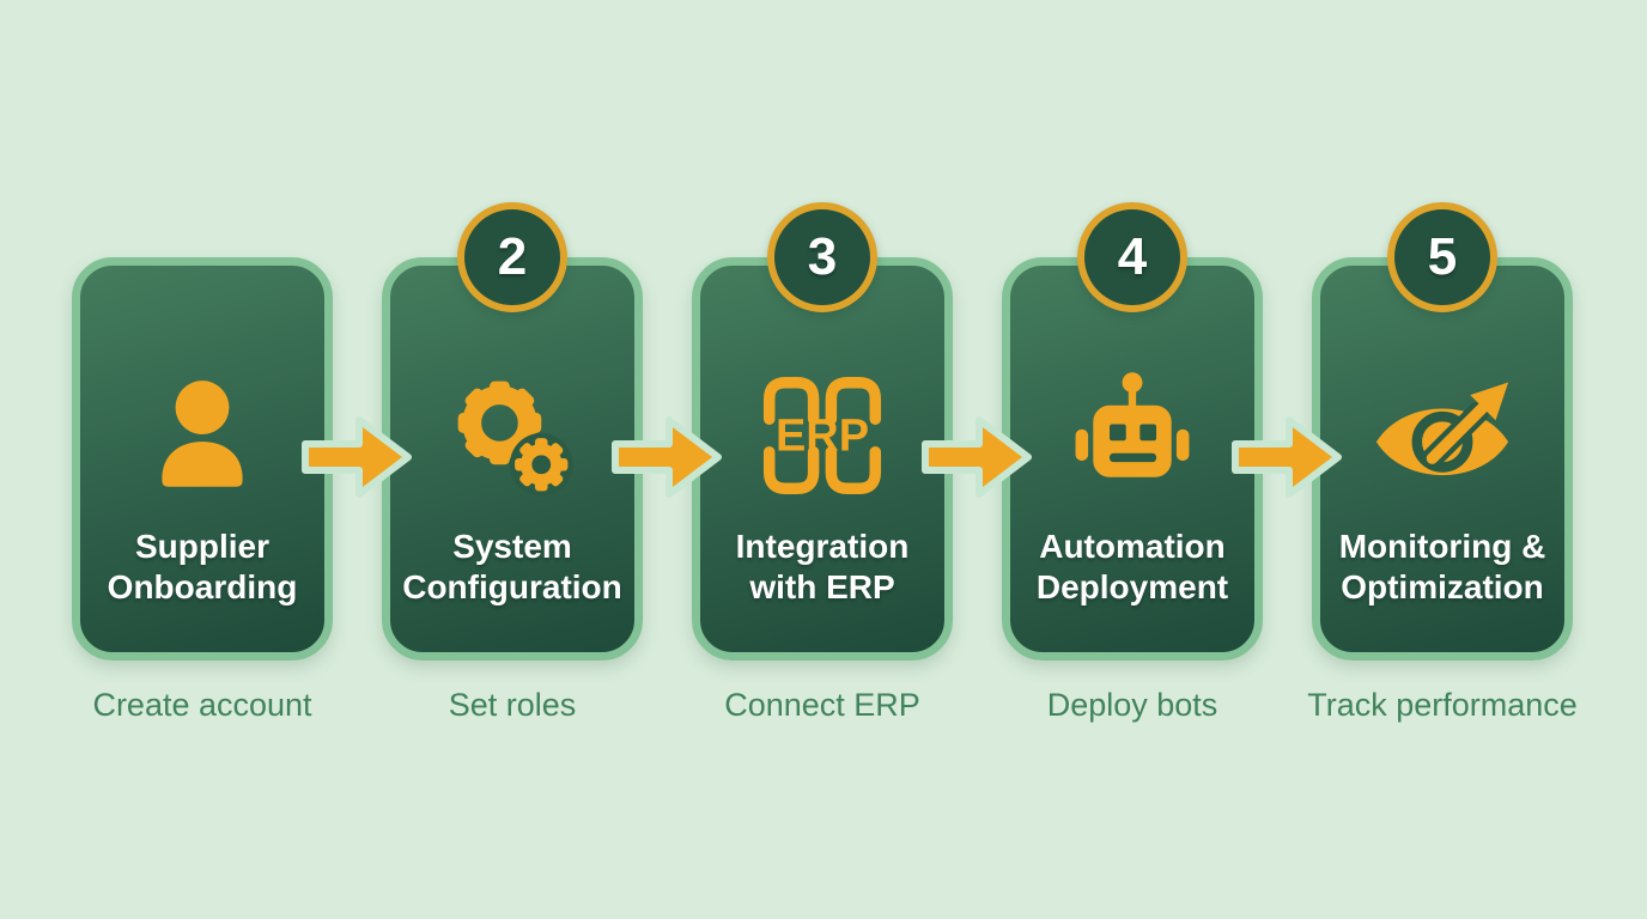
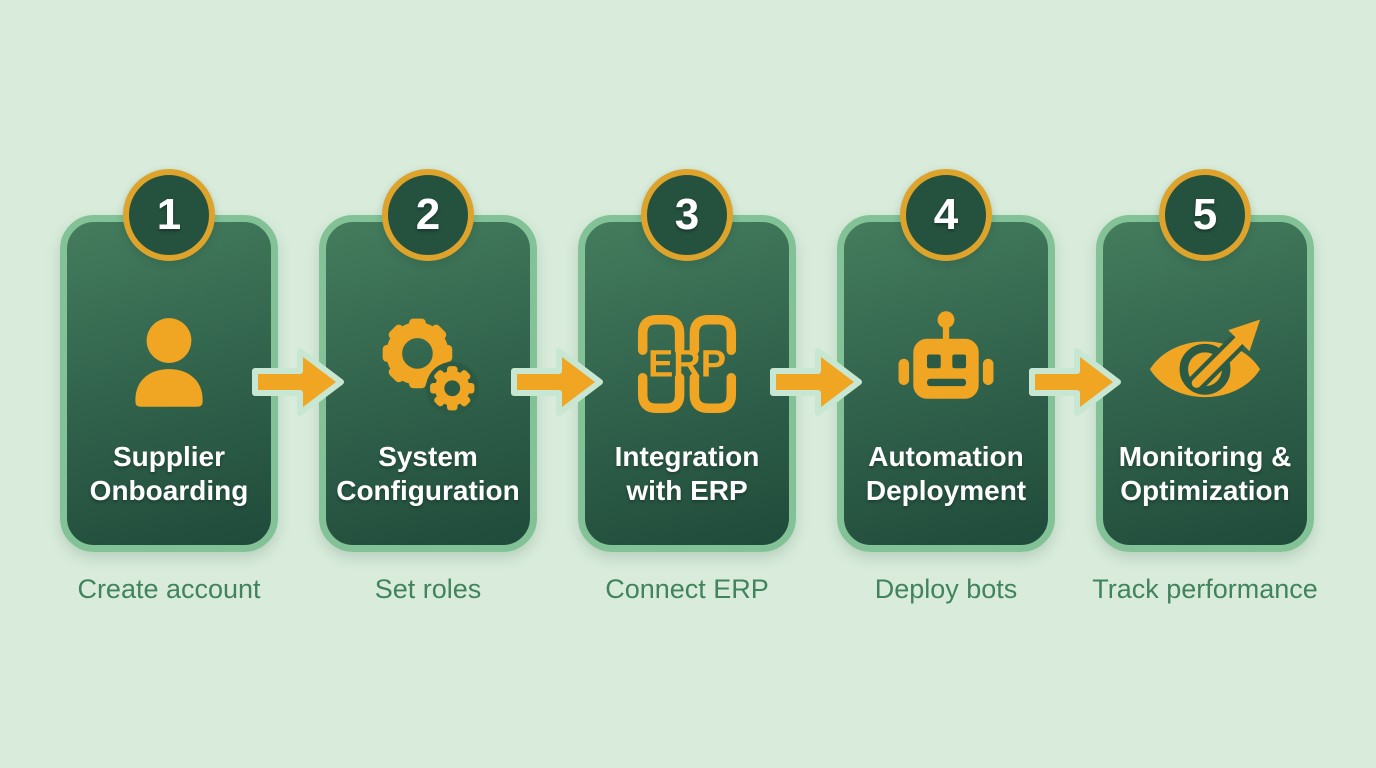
+ 1
  Supplier
  Onboarding
  Create account
  2
  System
  Configuration
  Set roles
  3
  ERP
  Integration
  with ERP
  Connect ERP
  4
  Automation
  Deployment
  Deploy bots
  5
  Monitoring &
  Optimization
  Track performance
